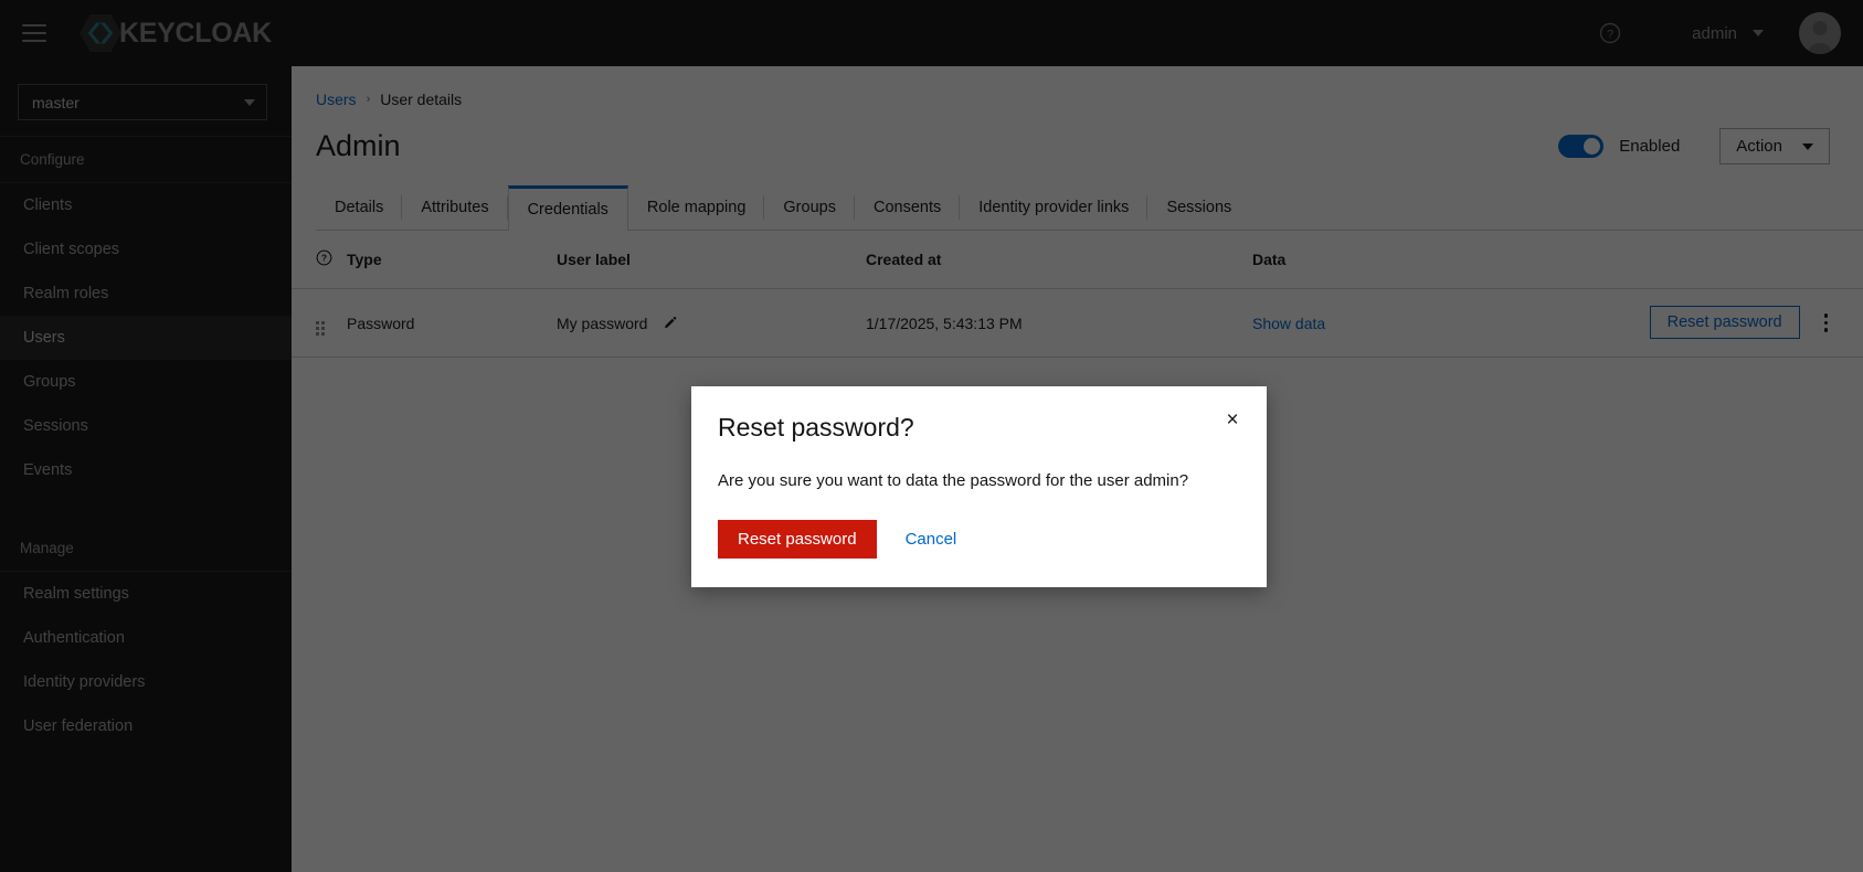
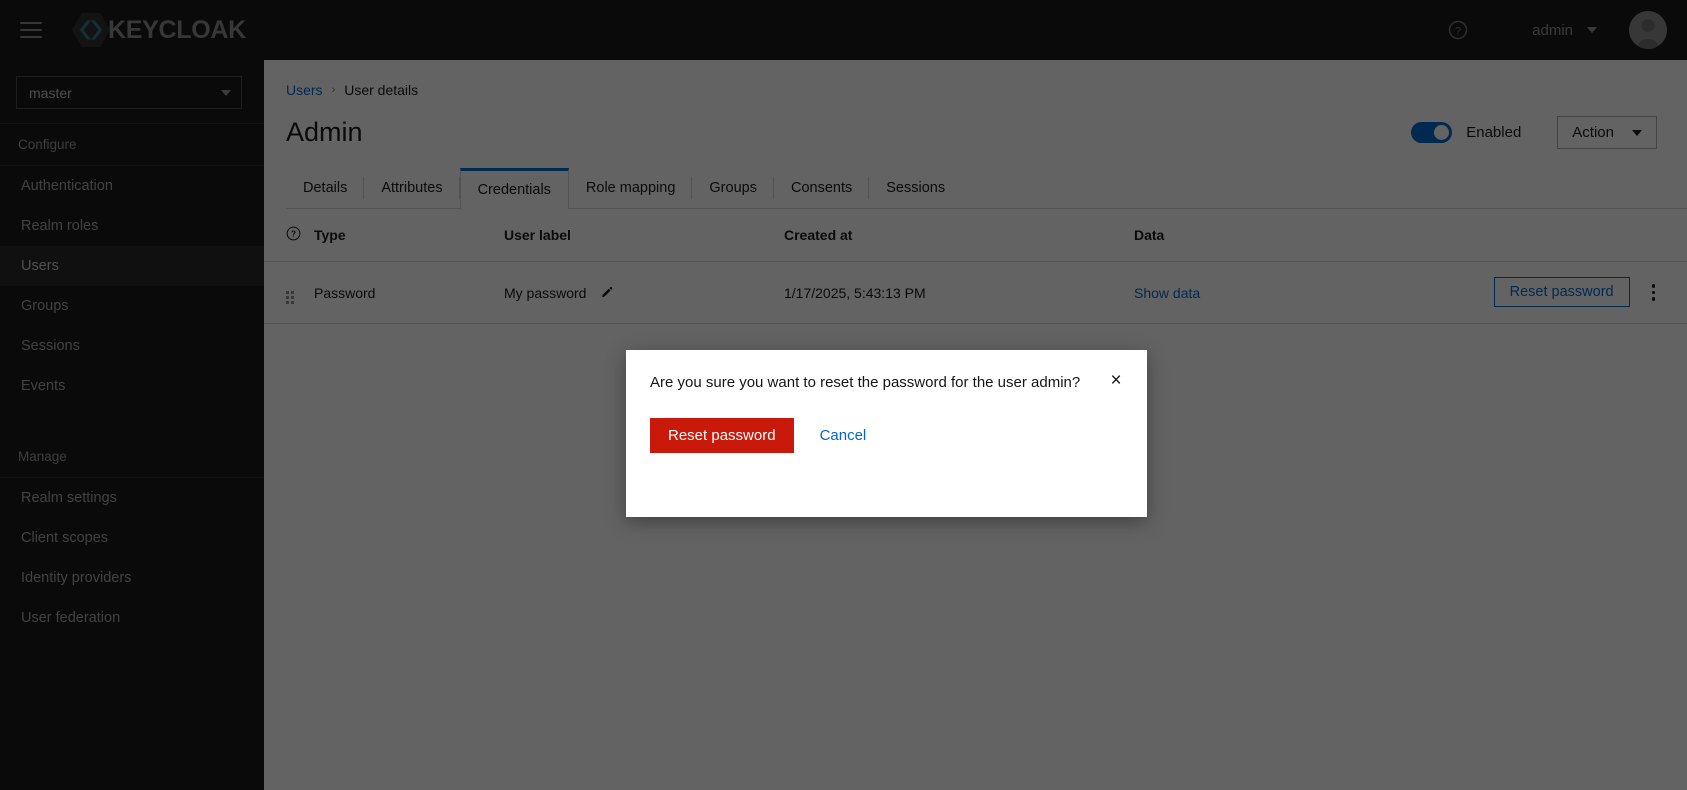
  KEYCLOAK
  ?
  admin
  master
  Configure
- Clients
- Client scopes
+ Authentication
  Realm roles
  Users
  Groups
  Sessions
  Events
  Manage
  Realm settings
- Authentication
+ Client scopes
  Identity providers
  User federation
  Users
  ›
  User details
  Admin
  Enabled
  Action
  Details
  Attributes
  Credentials
  Role mapping
  Groups
  Consents
- Identity provider links
  Sessions
  ?	Type	User label	Created at	Data
  	Password	My password	1/17/2025, 5:43:13 PM	Show data	Reset password
  ×
- Reset password?
- Are you sure you want to data the password for the user admin?
+ Are you sure you want to reset the password for the user admin?
  Reset password
  Cancel
